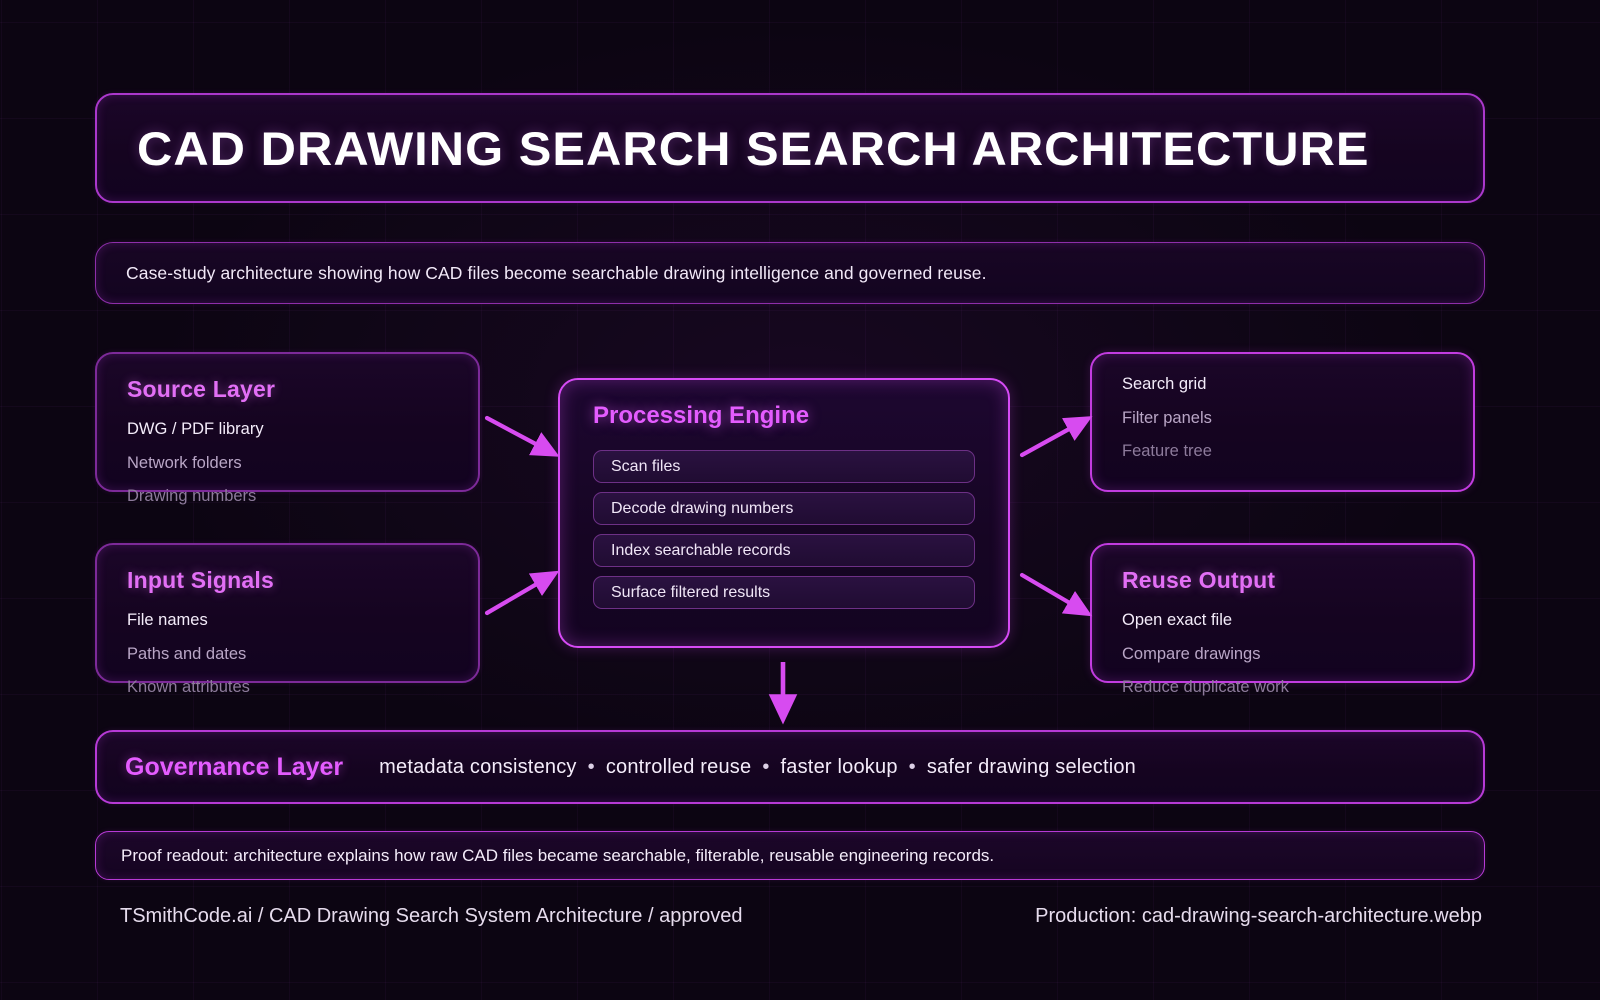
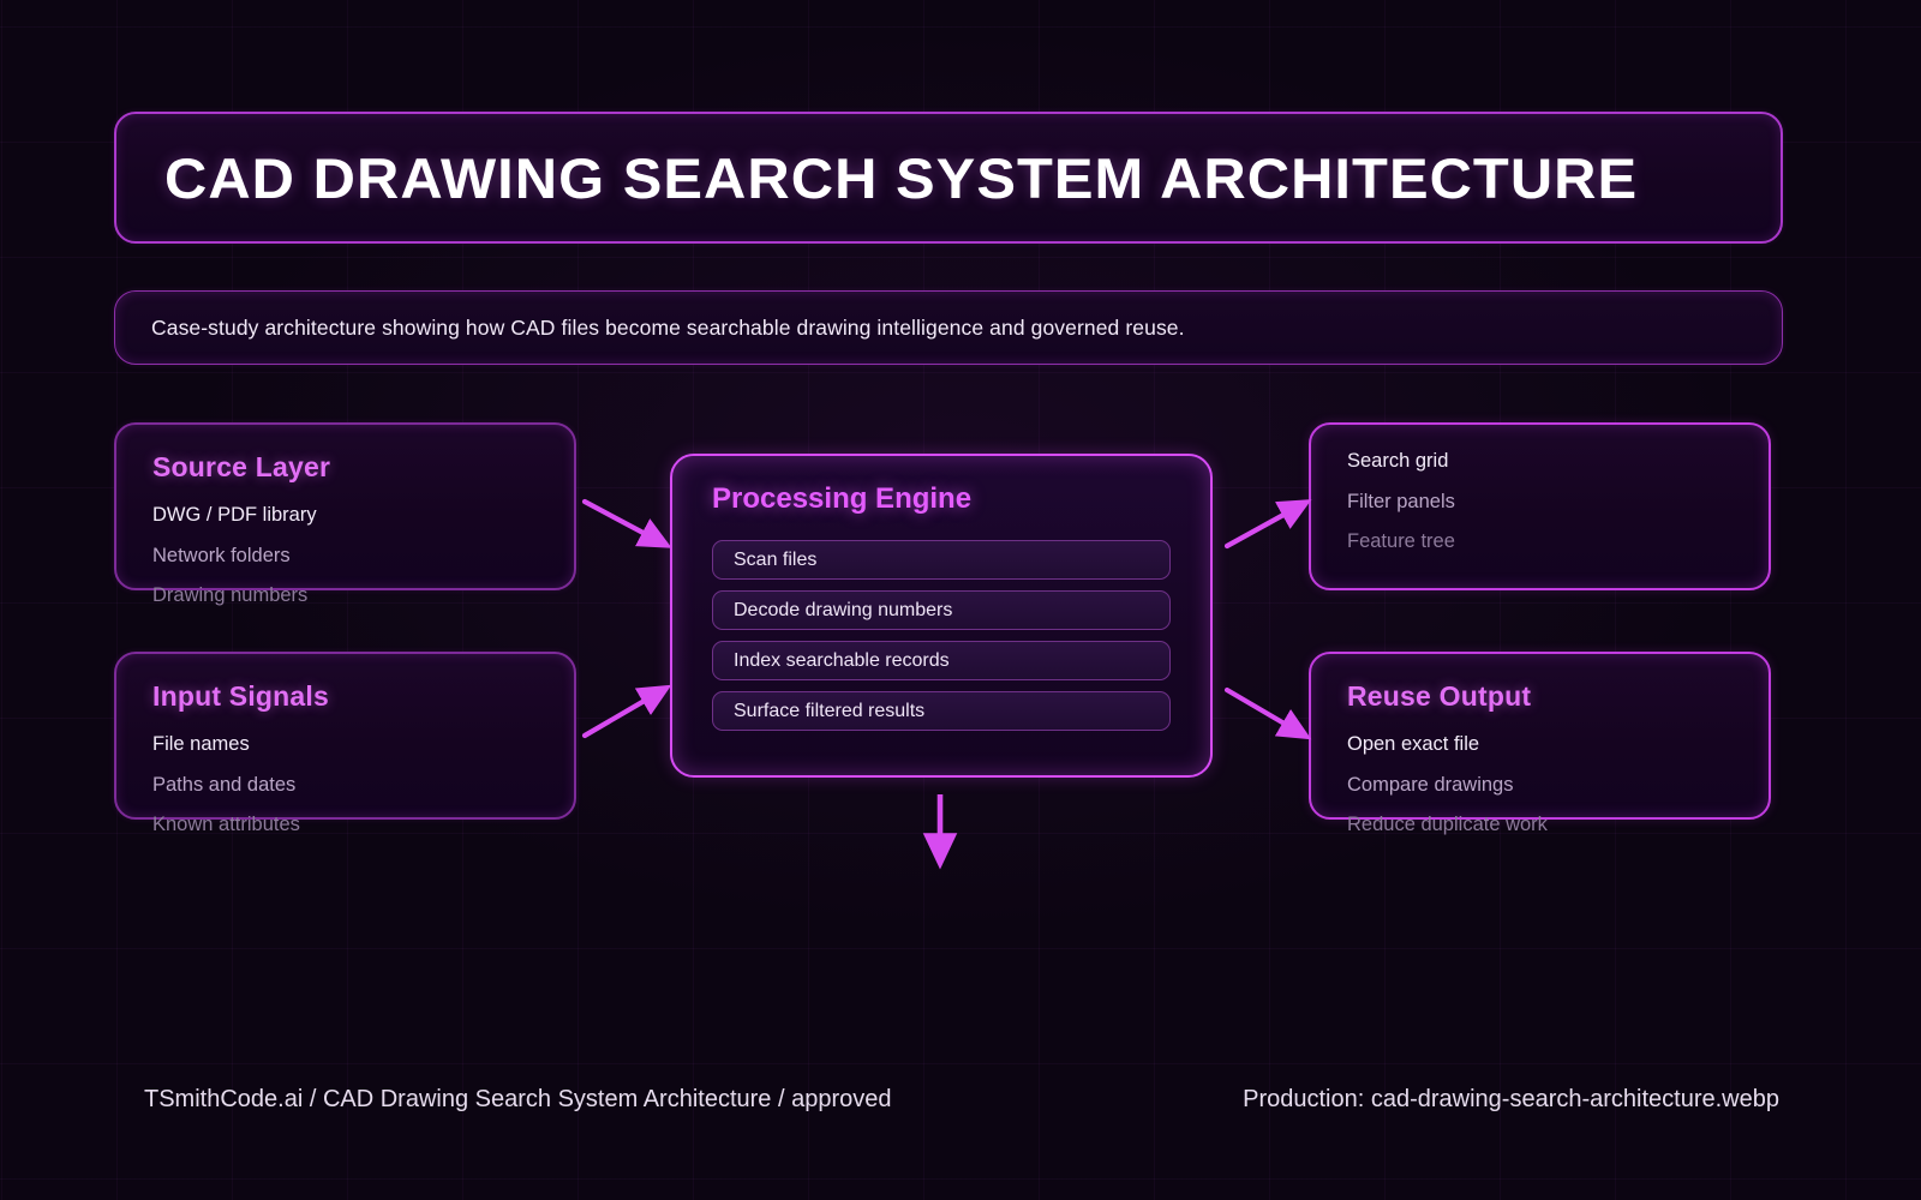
- CAD DRAWING SEARCH SEARCH ARCHITECTURE
+ CAD DRAWING SEARCH SYSTEM ARCHITECTURE
  Case-study architecture showing how CAD files become searchable drawing intelligence and governed reuse.
  Source Layer
  DWG / PDF library
  Network folders
  Drawing numbers
  Input Signals
  File names
  Paths and dates
  Known attributes
  Search grid
  Filter panels
  Feature tree
  Reuse Output
  Open exact file
  Compare drawings
  Reduce duplicate work
  Processing Engine
  Scan files
  Decode drawing numbers
  Index searchable records
  Surface filtered results
- Governance Layer
- metadata consistency • controlled reuse • faster lookup • safer drawing selection
- Proof readout: architecture explains how raw CAD files became searchable, filterable, reusable engineering records.
  TSmithCode.ai / CAD Drawing Search System Architecture / approved
  Production: cad-drawing-search-architecture.webp
